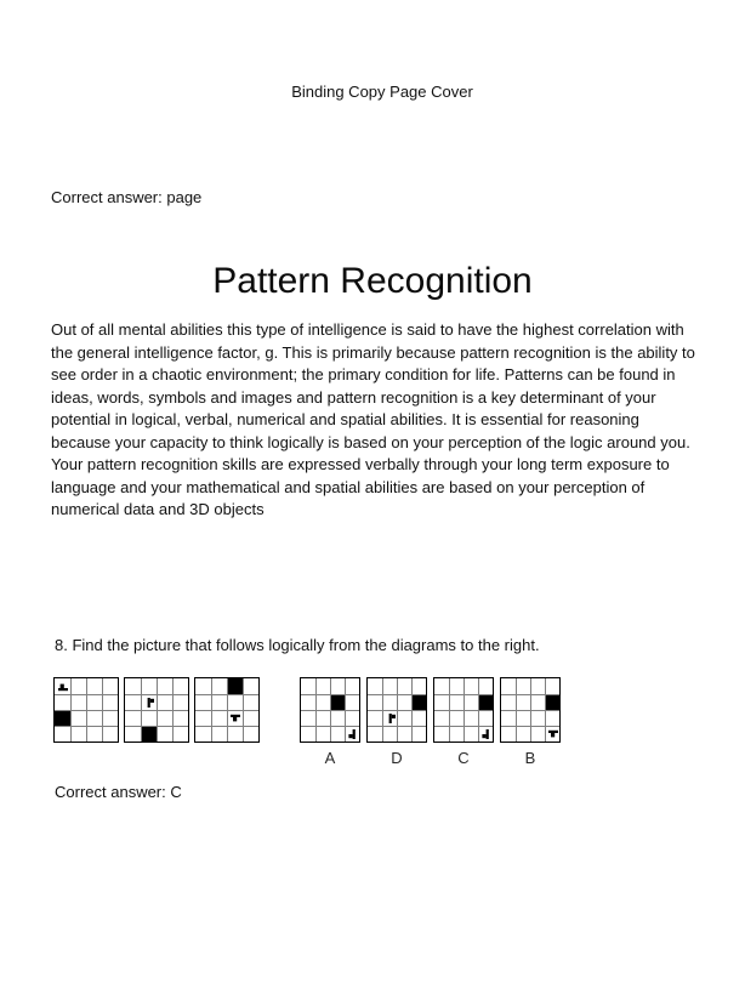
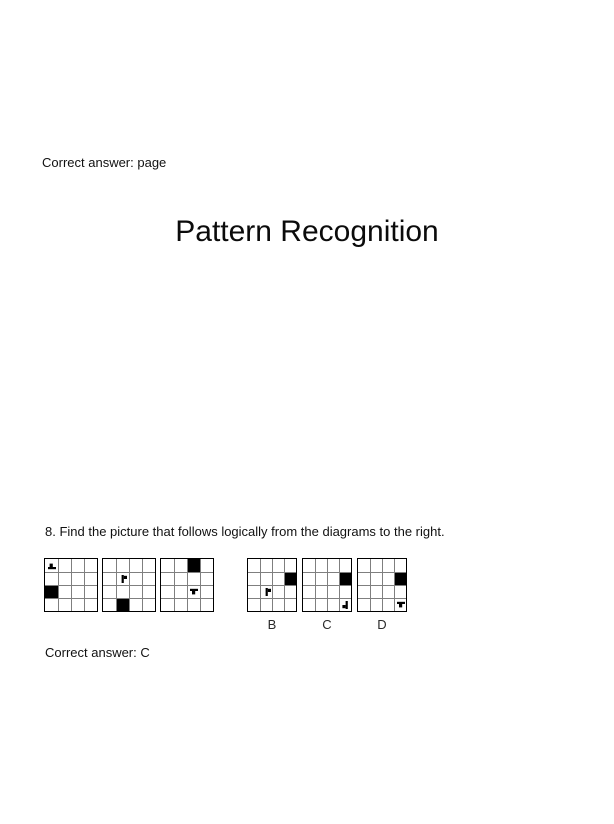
- Binding Copy Page Cover
  Correct answer: page
  Pattern Recognition
- Out of all mental abilities this type of intelligence is said to have the highest correlation with the general intelligence factor, g. This is primarily because pattern recognition is the ability to see order in a chaotic environment; the primary condition for life. Patterns can be found in ideas, words, symbols and images and pattern recognition is a key determinant of your potential in logical, verbal, numerical and spatial abilities. It is essential for reasoning because your capacity to think logically is based on your perception of the logic around you. Your pattern recognition skills are expressed verbally through your long term exposure to language and your mathematical and spatial abilities are based on your perception of numerical data and 3D objects
  8. Find the picture that follows logically from the diagrams to the right.
- A
- D
+ B
  C
- B
+ D
  Correct answer: C
